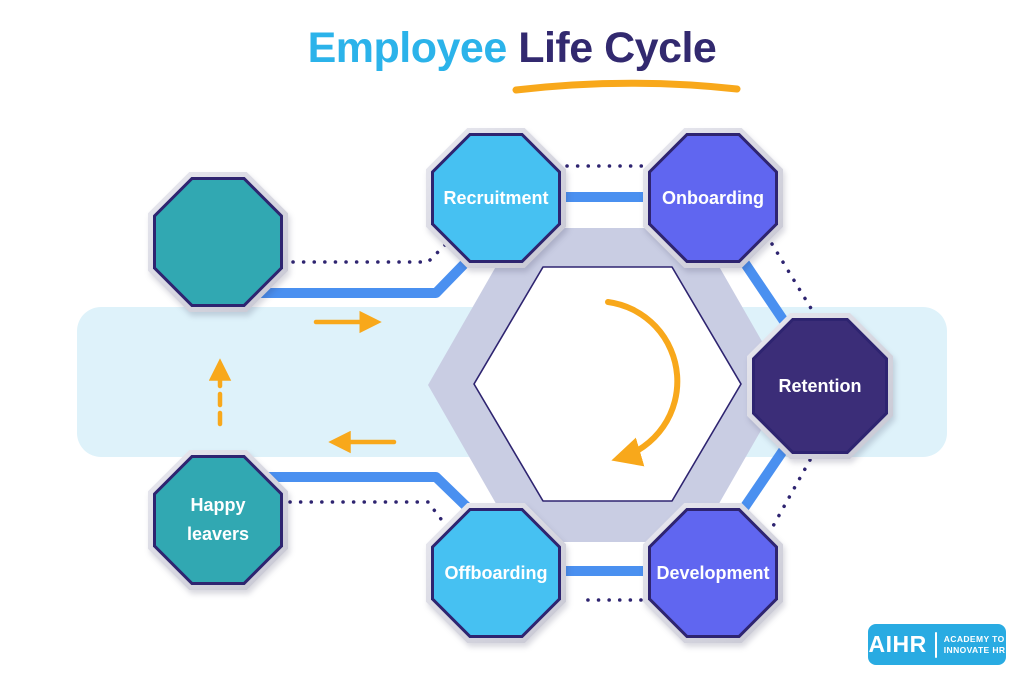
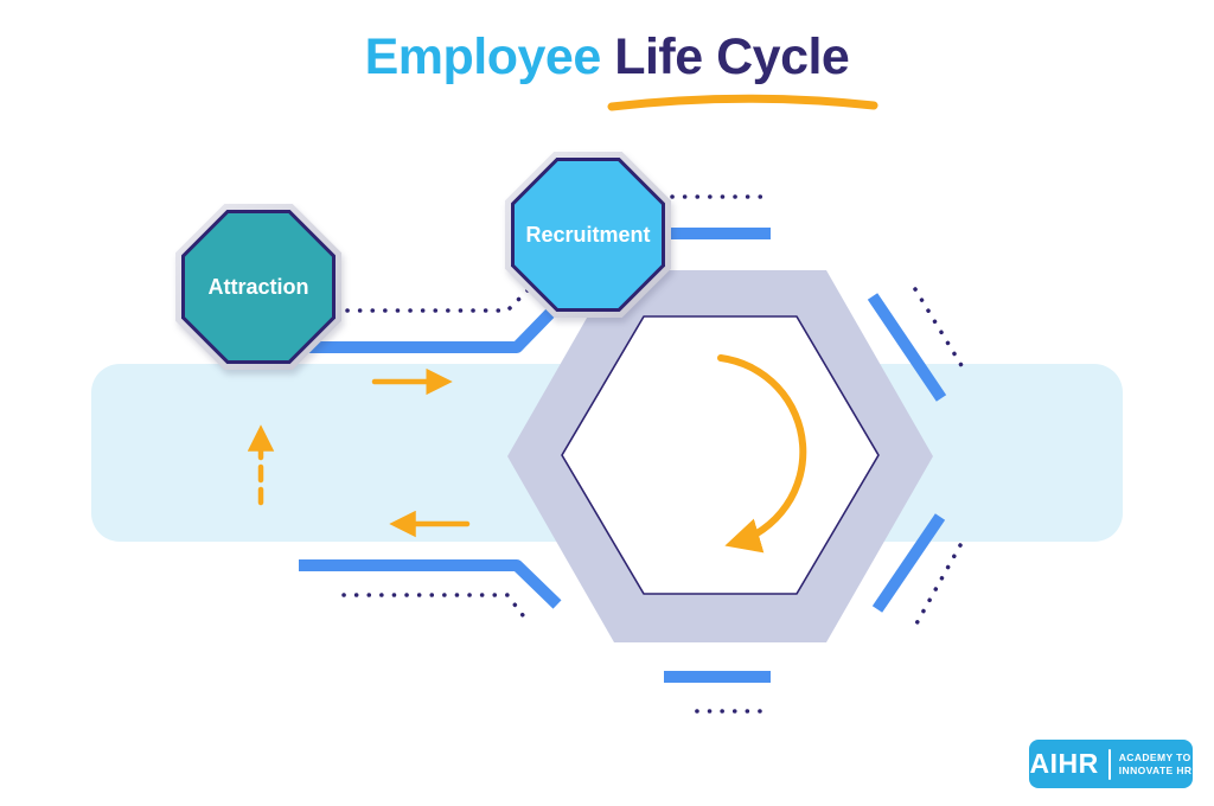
  Employee Life Cycle
+ Attraction
  Recruitment
- Onboarding
- Retention
- Development
- Offboarding
- Happy leavers
  AIHR
  ACADEMY TO
  INNOVATE HR
